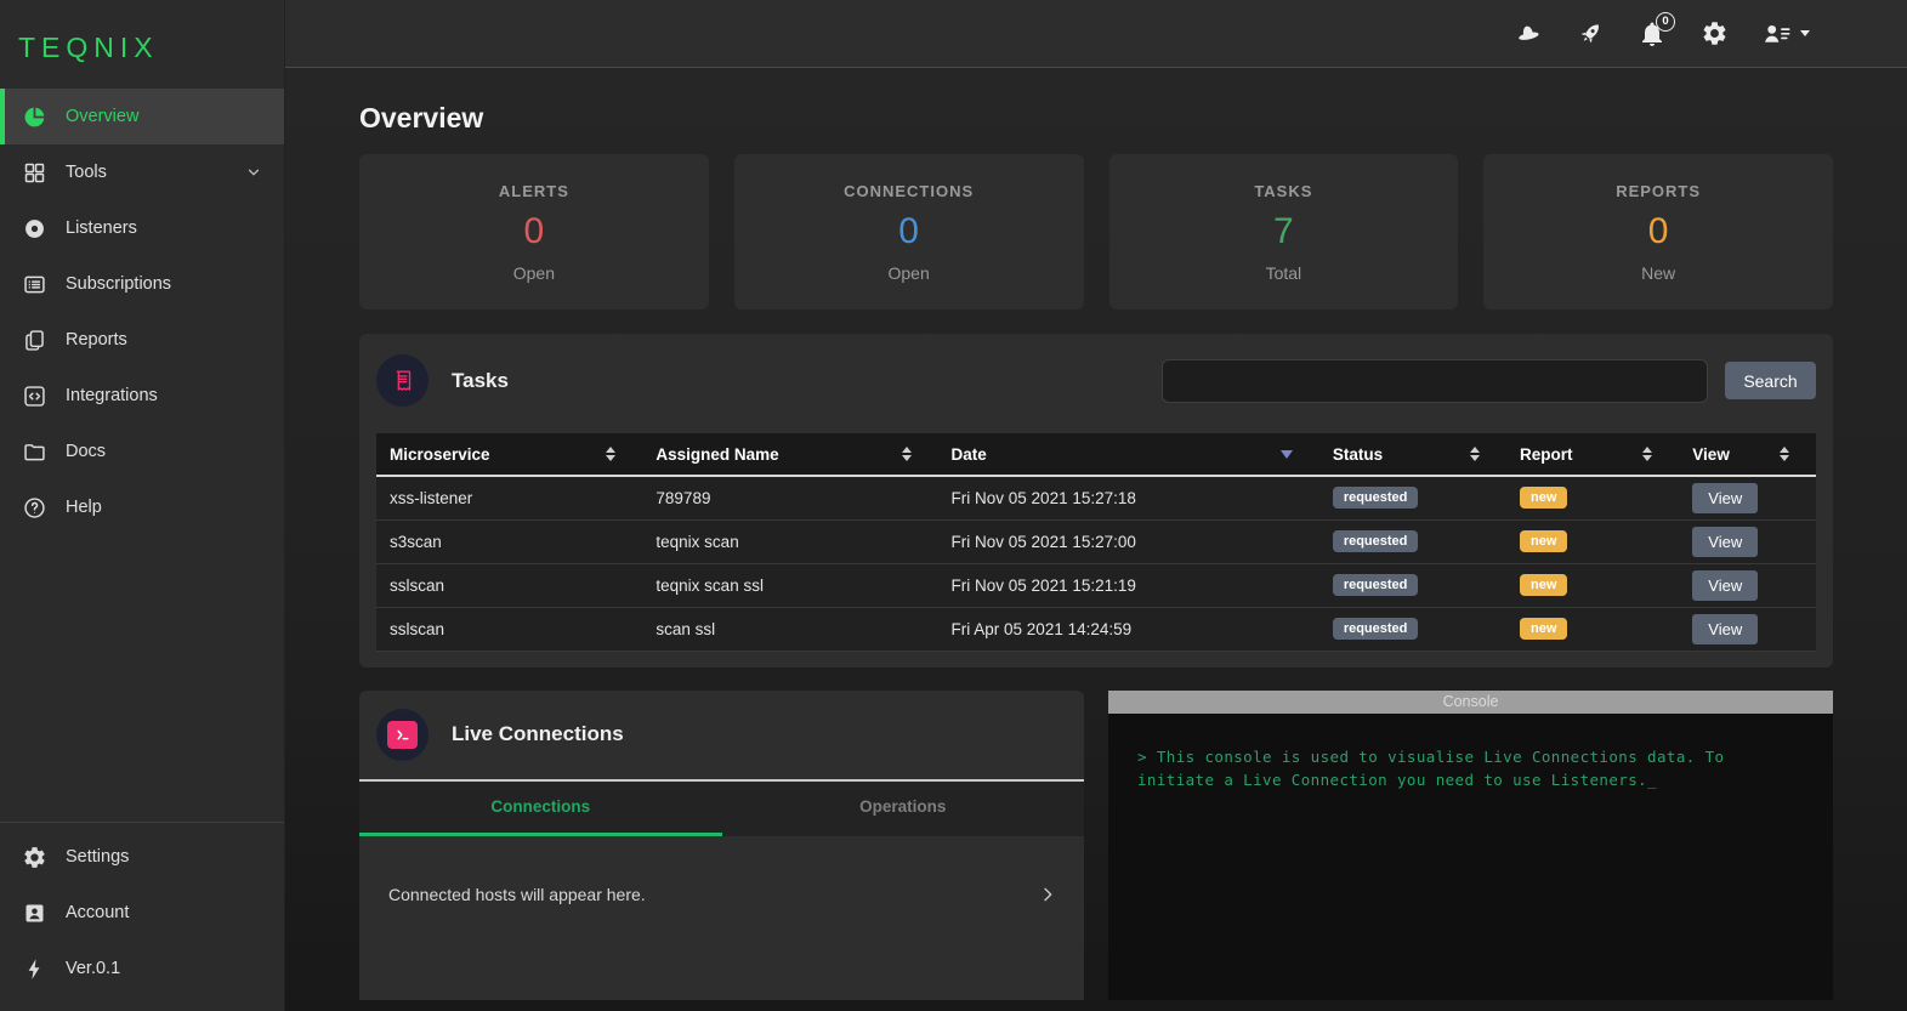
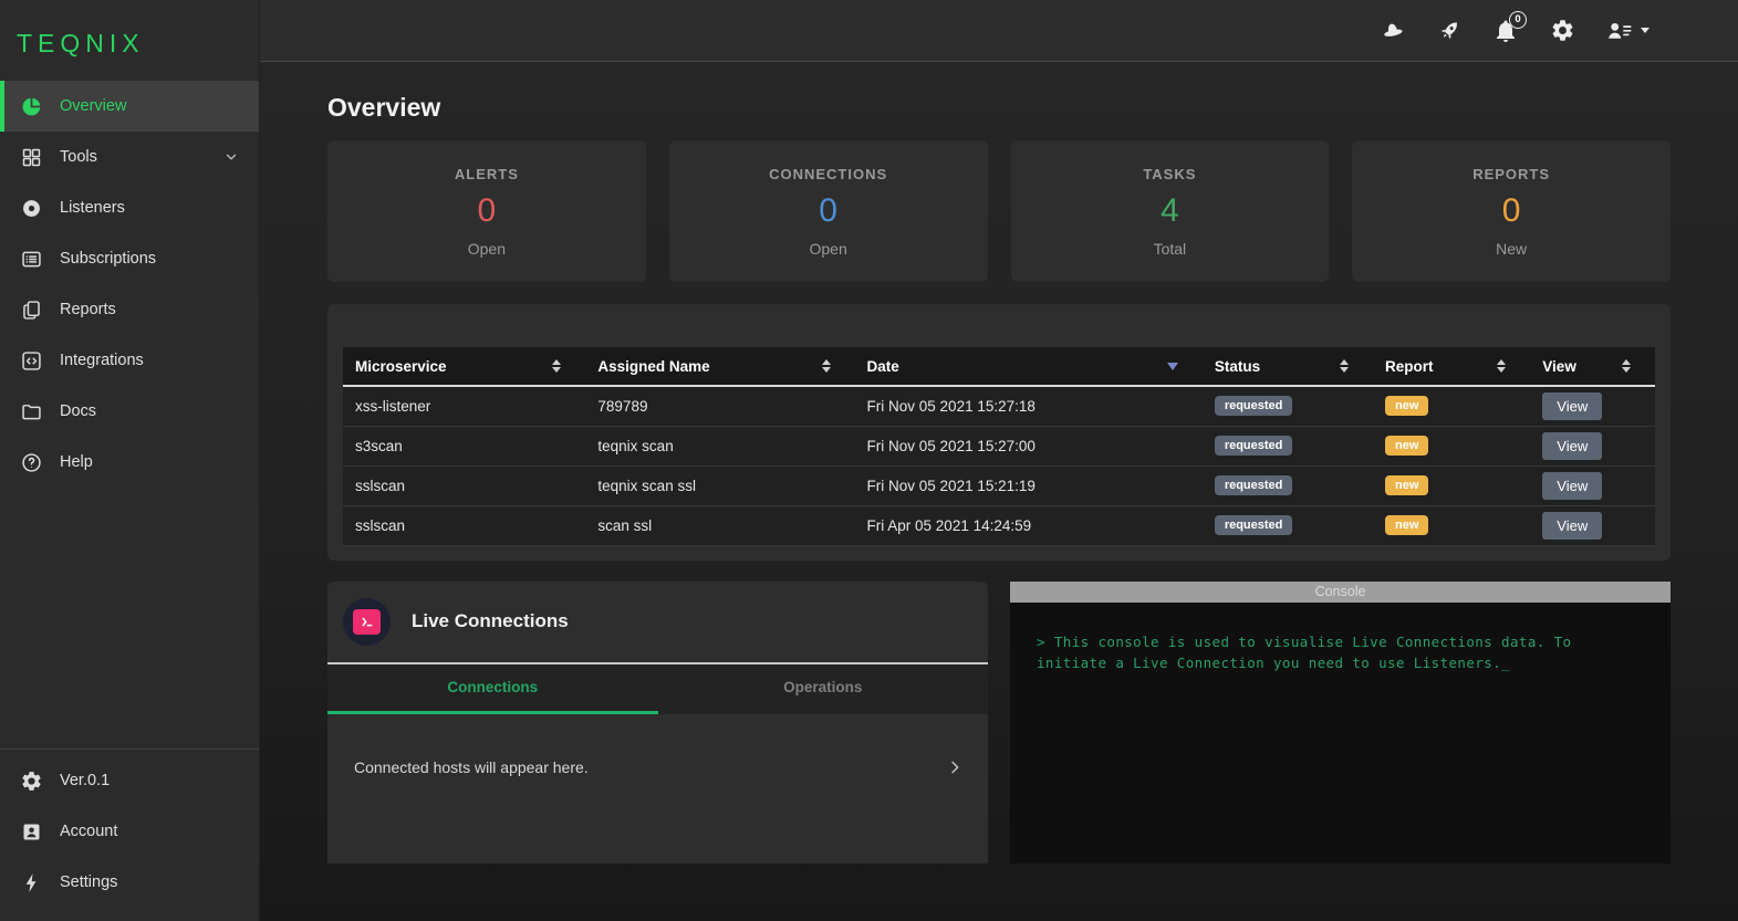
  TEQNIX
  Overview
  Tools
  Listeners
  Subscriptions
  Reports
  Integrations
  Docs
  Help
- Settings
+ Ver.0.1
  Account
- Ver.0.1
+ Settings
  0
  Overview
  ALERTS
  0
  Open
  CONNECTIONS
  0
  Open
  TASKS
- 7
+ 4
  Total
  REPORTS
  0
  New
- Tasks
- Search
  Microservice	Assigned Name	Date	Status	Report	View
  xss-listener	789789	Fri Nov 05 2021 15:27:18	requested	new	View
  s3scan	teqnix scan	Fri Nov 05 2021 15:27:00	requested	new	View
  sslscan	teqnix scan ssl	Fri Nov 05 2021 15:21:19	requested	new	View
  sslscan	scan ssl	Fri Apr 05 2021 14:24:59	requested	new	View
  Live Connections
  Connections
  Operations
  Connected hosts will appear here.
  Console
  > This console is used to visualise Live Connections data. To initiate a Live Connection you need to use Listeners._
